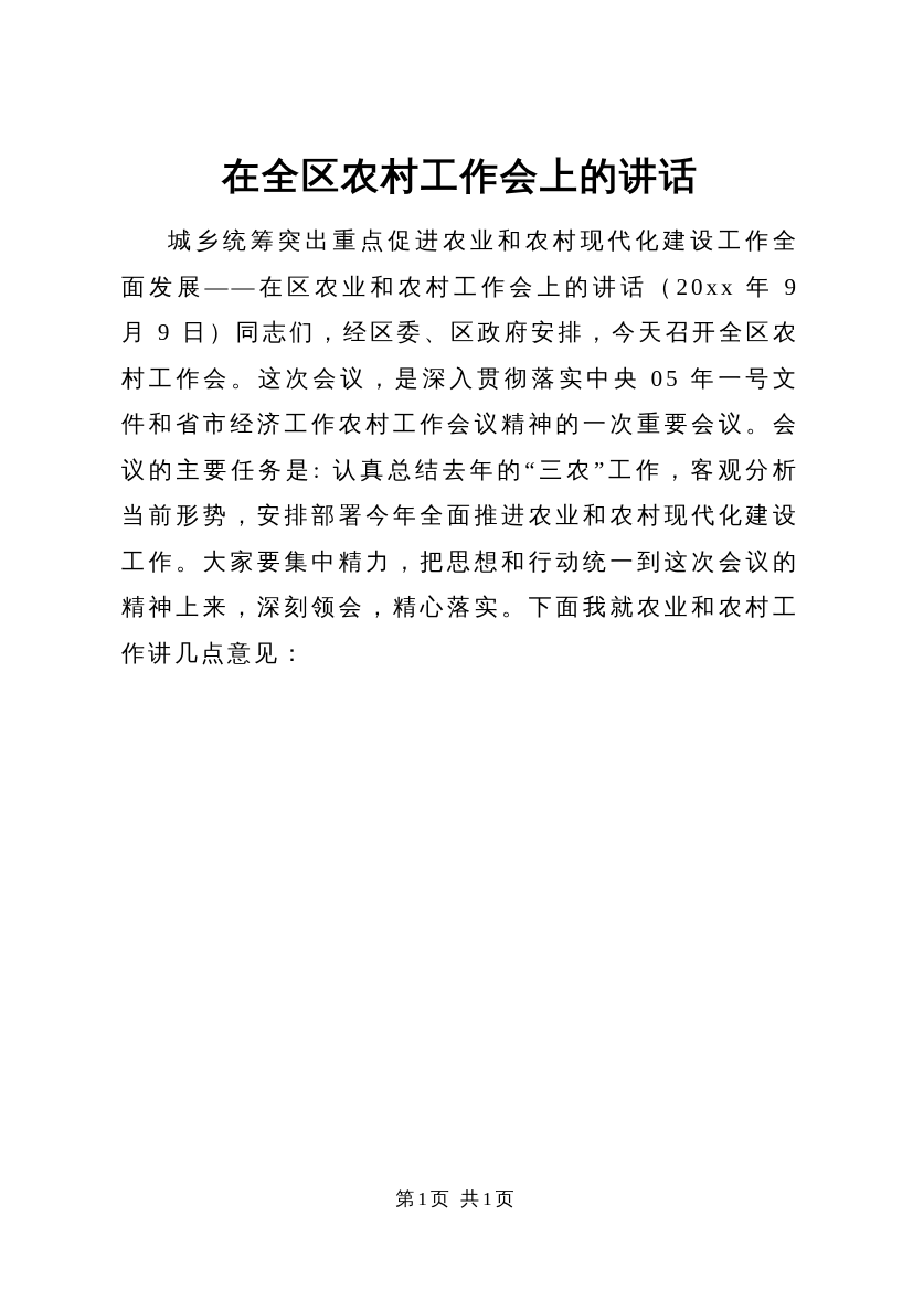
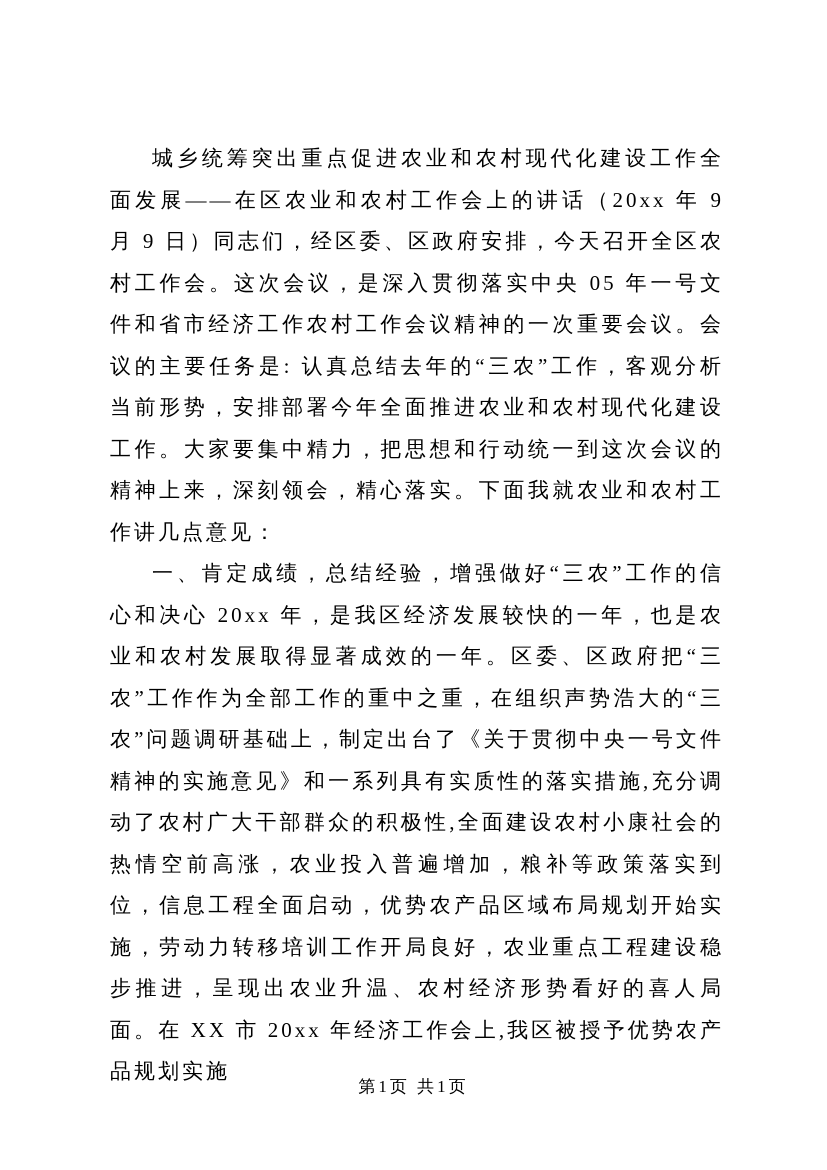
- 在全区农村工作会上的讲话
  城乡统筹突出重点促进农业和农村现代化建设工作全面发展——在区农业和农村工作会上的讲话（20xx 年 9 月 9 日）同志们，经区委、区政府安排，今天召开全区农村工作会。这次会议，是深入贯彻落实中央 05 年一号文件和省市经济工作农村工作会议精神的一次重要会议。会议的主要任务是: 认真总结去年的“三农”工作，客观分析当前形势，安排部署今年全面推进农业和农村现代化建设工作。大家要集中精力，把思想和行动统一到这次会议的精神上来，深刻领会，精心落实。下面我就农业和农村工作讲几点意见：
+ 一、肯定成绩，总结经验，增强做好“三农”工作的信心和决心 20xx 年，是我区经济发展较快的一年，也是农业和农村发展取得显著成效的一年。区委、区政府把“三农”工作作为全部工作的重中之重，在组织声势浩大的“三农”问题调研基础上，制定出台了《关于贯彻中央一号文件精神的实施意见》和一系列具有实质性的落实措施,充分调动了农村广大干部群众的积极性,全面建设农村小康社会的热情空前高涨，农业投入普遍增加，粮补等政策落实到位，信息工程全面启动，优势农产品区域布局规划开始实施，劳动力转移培训工作开局良好，农业重点工程建设稳步推进，呈现出农业升温、农村经济形势看好的喜人局面。在 XX 市 20xx 年经济工作会上,我区被授予优势农产品规划实施
  第1页 共1页
